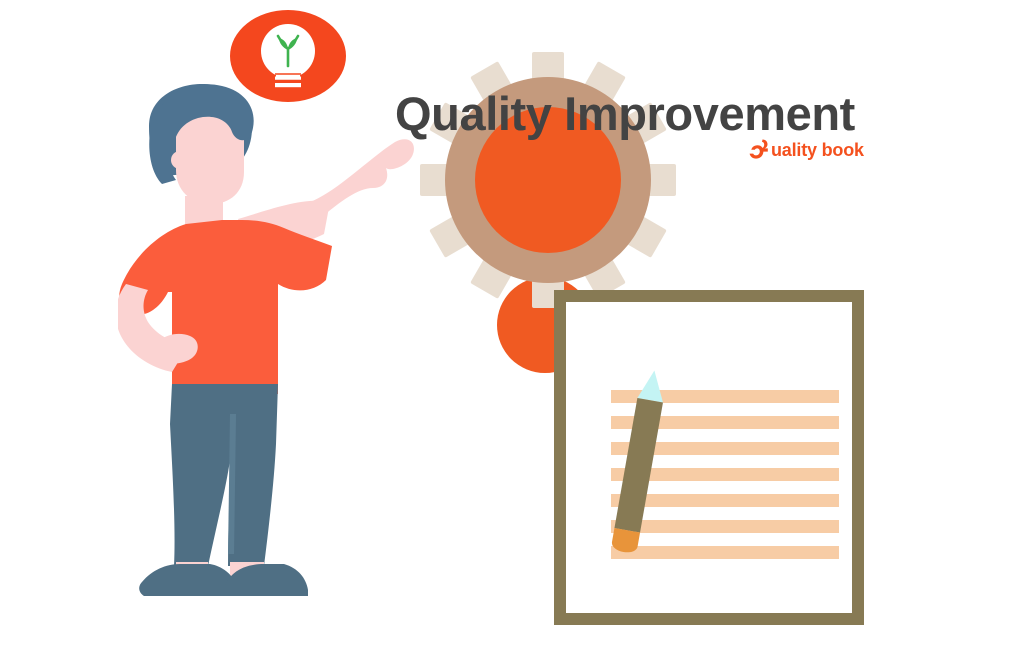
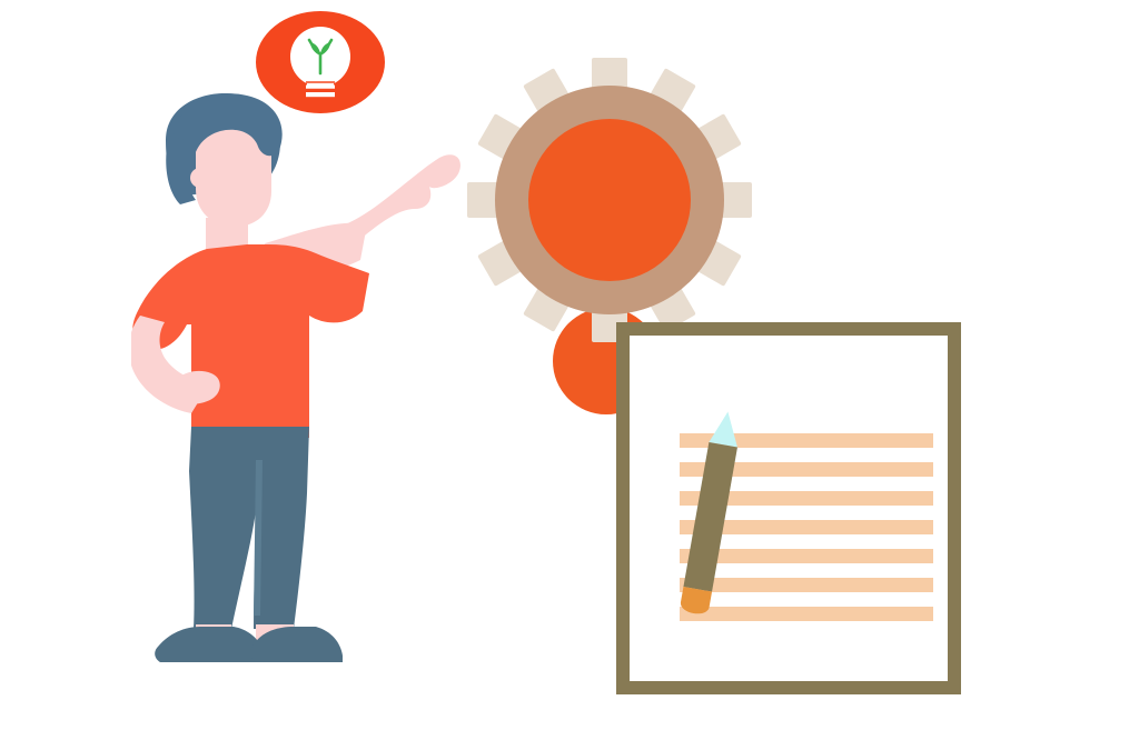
- Quality Improvement
- uality book
